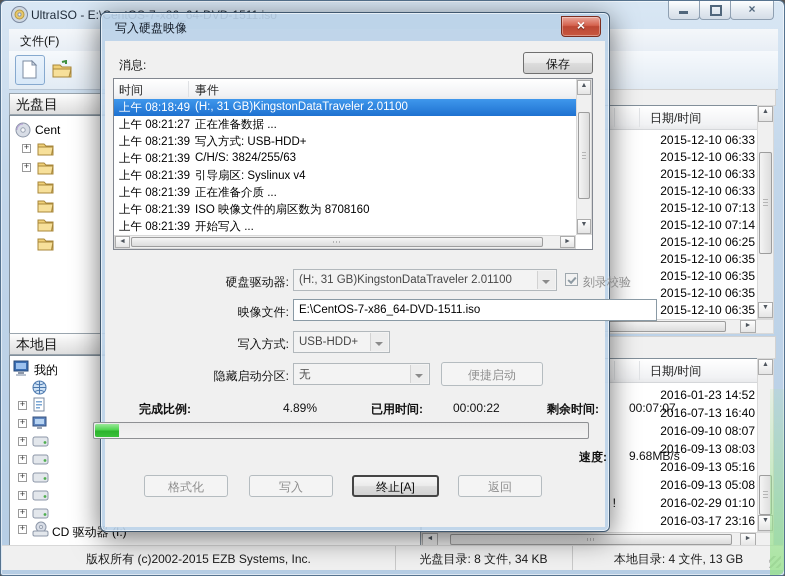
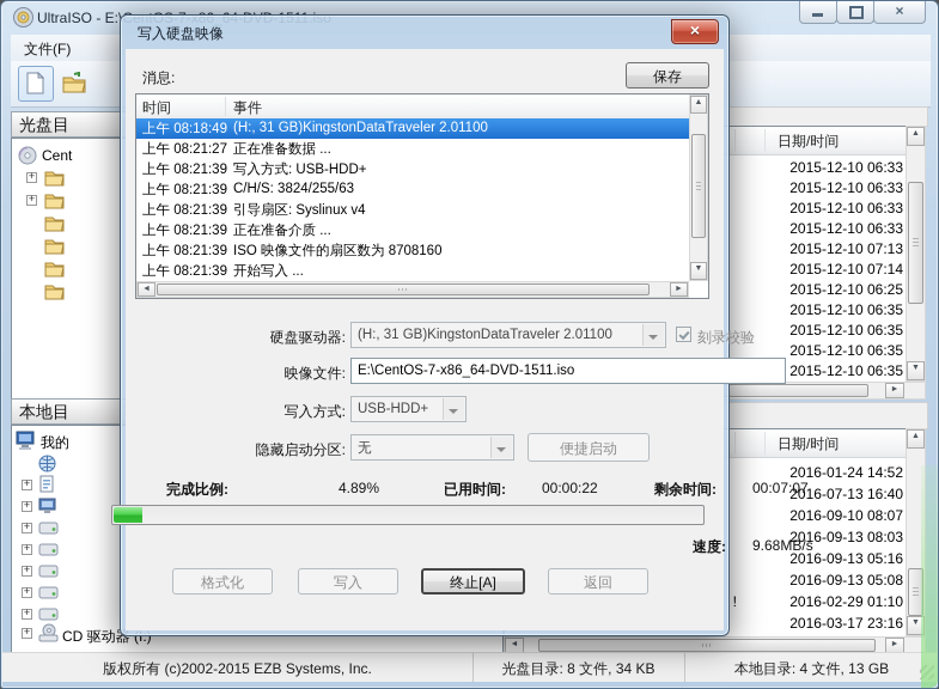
  ×
  文件(F)
  光盘目
  Cent
  本地目
  我的
  CD 驱动器 (I:)
  日期/时间
  2015-12-10 06:33
  2015-12-10 06:33
  2015-12-10 06:33
  2015-12-10 06:33
  2015-12-10 07:13
  2015-12-10 07:14
  2015-12-10 06:25
  2015-12-10 06:35
  2015-12-10 06:35
  2015-12-10 06:35
  2015-12-10 06:35
  日期/时间
- 2016-01-23 14:52
+ 2016-01-24 14:52
  2016-07-13 16:40
  2016-09-10 08:07
  2016-09-13 08:03
  2016-09-13 05:16
  2016-09-13 05:08
  !
  2016-02-29 01:10
  2016-03-17 23:16
  版权所有 (c)2002-2015 EZB Systems, Inc.
  光盘目录: 8 文件, 34 KB
  本地目录: 4 文件, 13 GB
  写入硬盘映像
  消息:
  保存
  时间
  事件
  上午 08:18:49
  (H:, 31 GB)KingstonDataTraveler 2.01100
  上午 08:21:27
  正在准备数据 ...
  上午 08:21:39
  写入方式: USB-HDD+
  上午 08:21:39
  C/H/S: 3824/255/63
  上午 08:21:39
  引导扇区: Syslinux v4
  上午 08:21:39
  正在准备介质 ...
  上午 08:21:39
  ISO 映像文件的扇区数为 8708160
  上午 08:21:39
  开始写入 ...
  硬盘驱动器:
  (H:, 31 GB)KingstonDataTraveler 2.01100
  刻录校验
  映像文件:
  E:\CentOS-7-x86_64-DVD-1511.iso
  写入方式:
  USB-HDD+
  隐藏启动分区:
  无
  便捷启动
  完成比例:
  4.89%
  已用时间:
  00:00:22
  剩余时间:
  00:07:07
  速度:
  9.68MB/s
  格式化
  写入
  终止[A]
  返回
